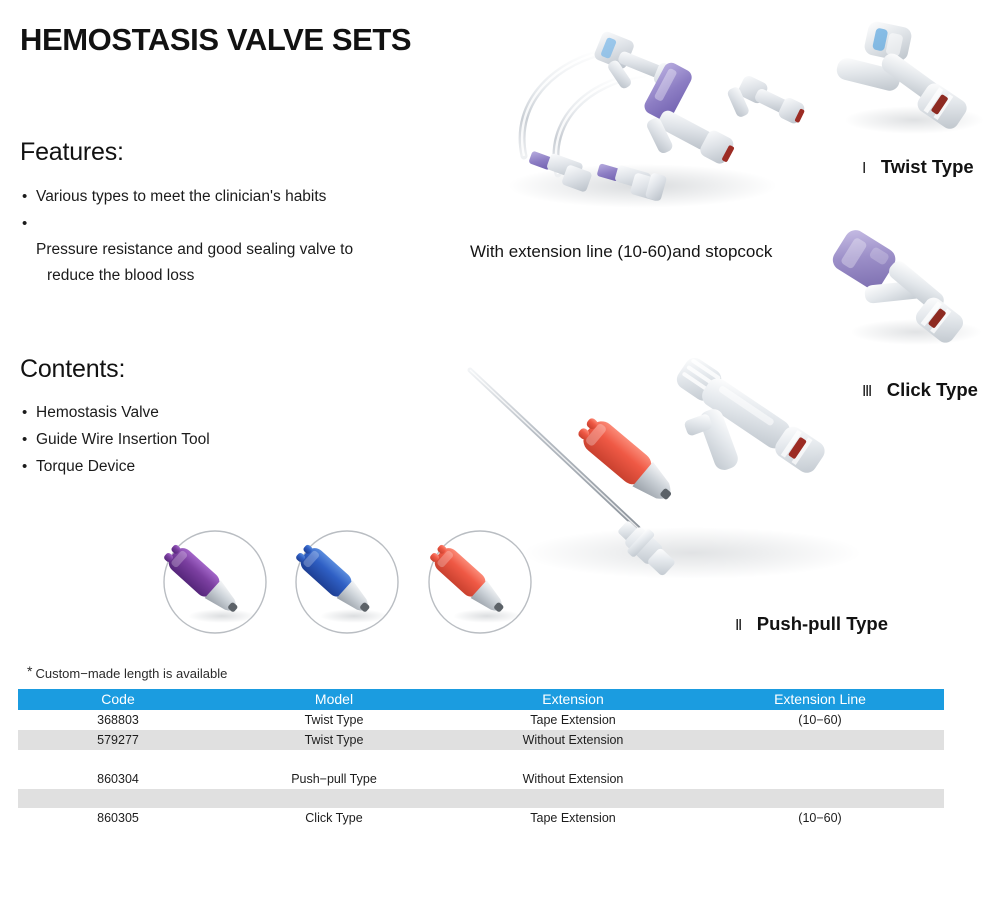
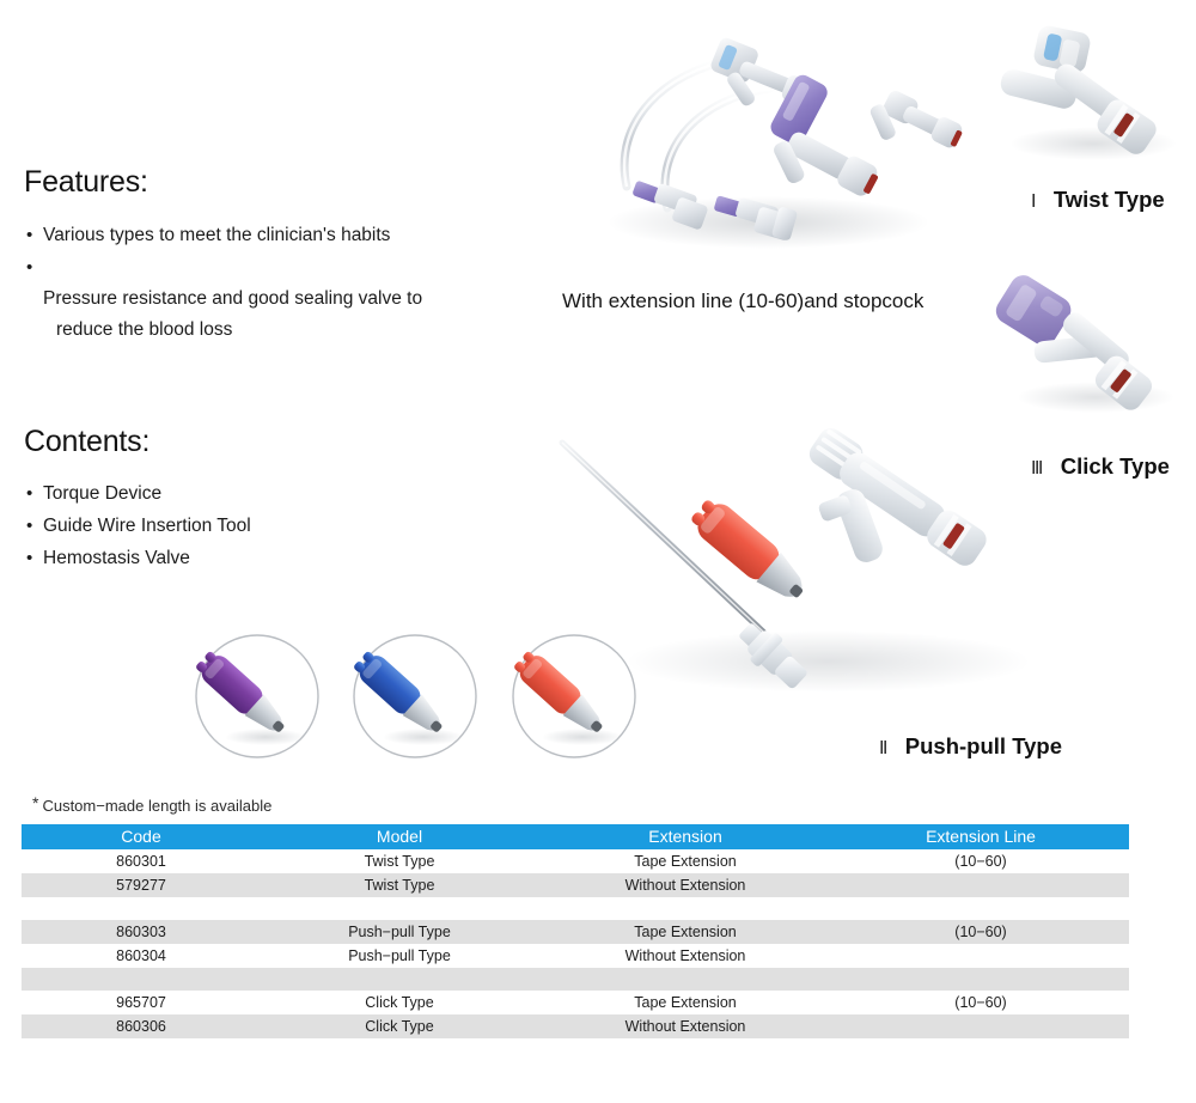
- HEMOSTASIS VALVE SETS
  Features:
  •
  Various types to meet the clinician's habits
  •
  Pressure resistance and good sealing valve to
  reduce the blood loss
  Contents:
  •
- Hemostasis Valve
+ Torque Device
  •
  Guide Wire Insertion Tool
  •
- Torque Device
+ Hemostasis Valve
  With extension line (10-60)and stopcock
  Ⅰ
  Twist Type
  Ⅲ
  Click Type
  Ⅱ
  Push-pull Type
  * Custom−made length is available
  Code	Model	Extension	Extension Line
- 368803	Twist Type	Tape Extension	(10−60)
+ 860301	Twist Type	Tape Extension	(10−60)
  579277	Twist Type	Without Extension
+ 860303	Push−pull Type	Tape Extension	(10−60)
  860304	Push−pull Type	Without Extension
- 860305	Click Type	Tape Extension	(10−60)
+ 965707	Click Type	Tape Extension	(10−60)
+ 860306	Click Type	Without Extension
